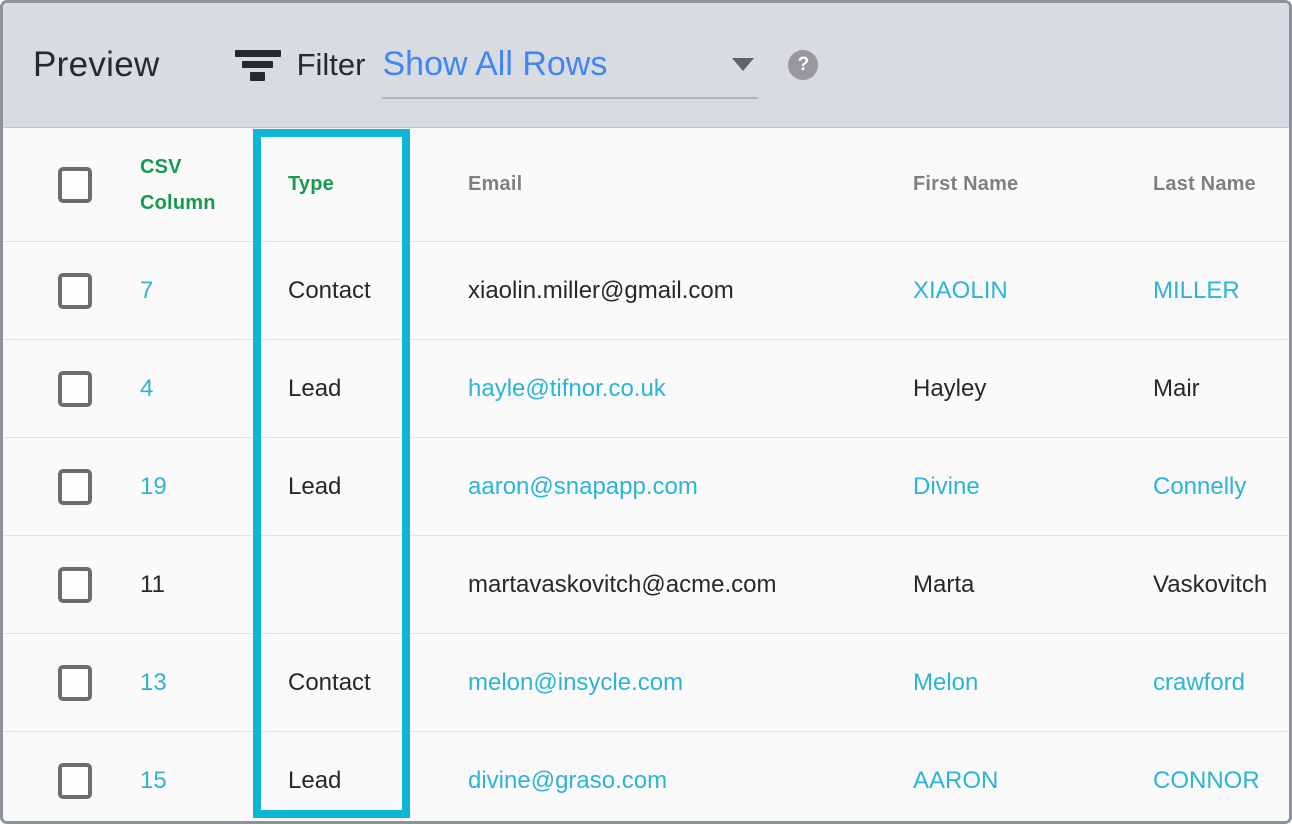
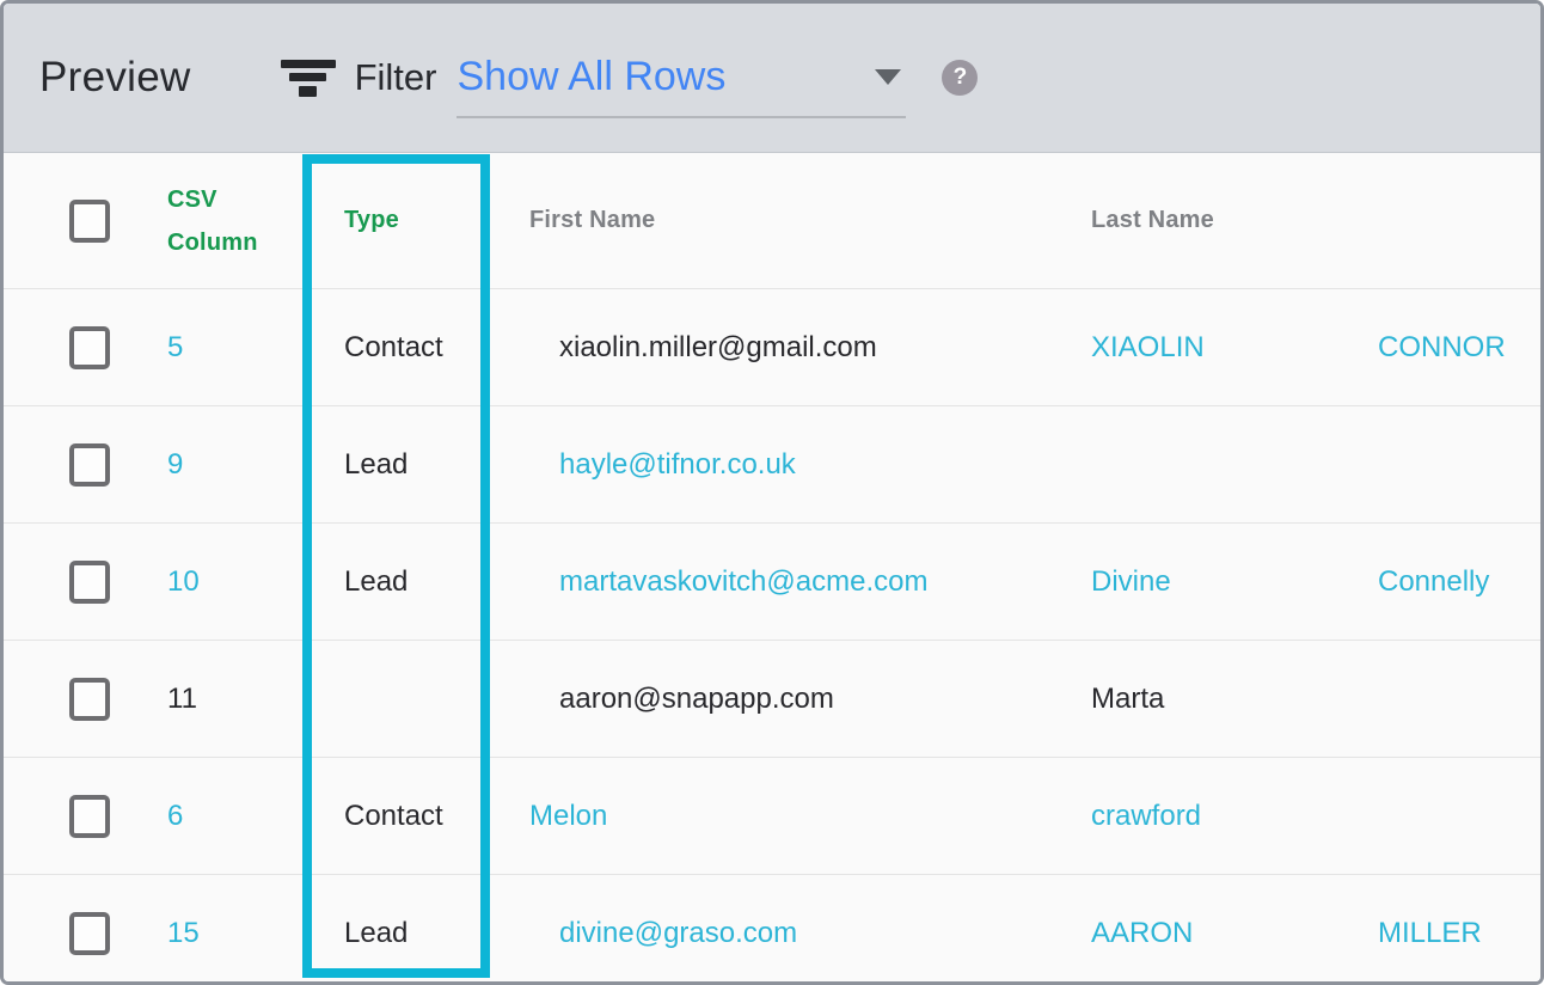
  Preview
  Filter
  Show All Rows
  ?
  CSV Column
  Type
- Email
  First Name
  Last Name
- 7
+ 5
  Contact
  xiaolin.miller@gmail.com
  XIAOLIN
- MILLER
+ CONNOR
- 4
+ 9
  Lead
  hayle@tifnor.co.uk
- Hayley
- Mair
- 19
+ 10
  Lead
- aaron@snapapp.com
+ martavaskovitch@acme.com
  Divine
  Connelly
  11
- martavaskovitch@acme.com
+ aaron@snapapp.com
  Marta
- Vaskovitch
- 13
+ 6
  Contact
- melon@insycle.com
  Melon
  crawford
  15
  Lead
  divine@graso.com
  AARON
- CONNOR
+ MILLER
